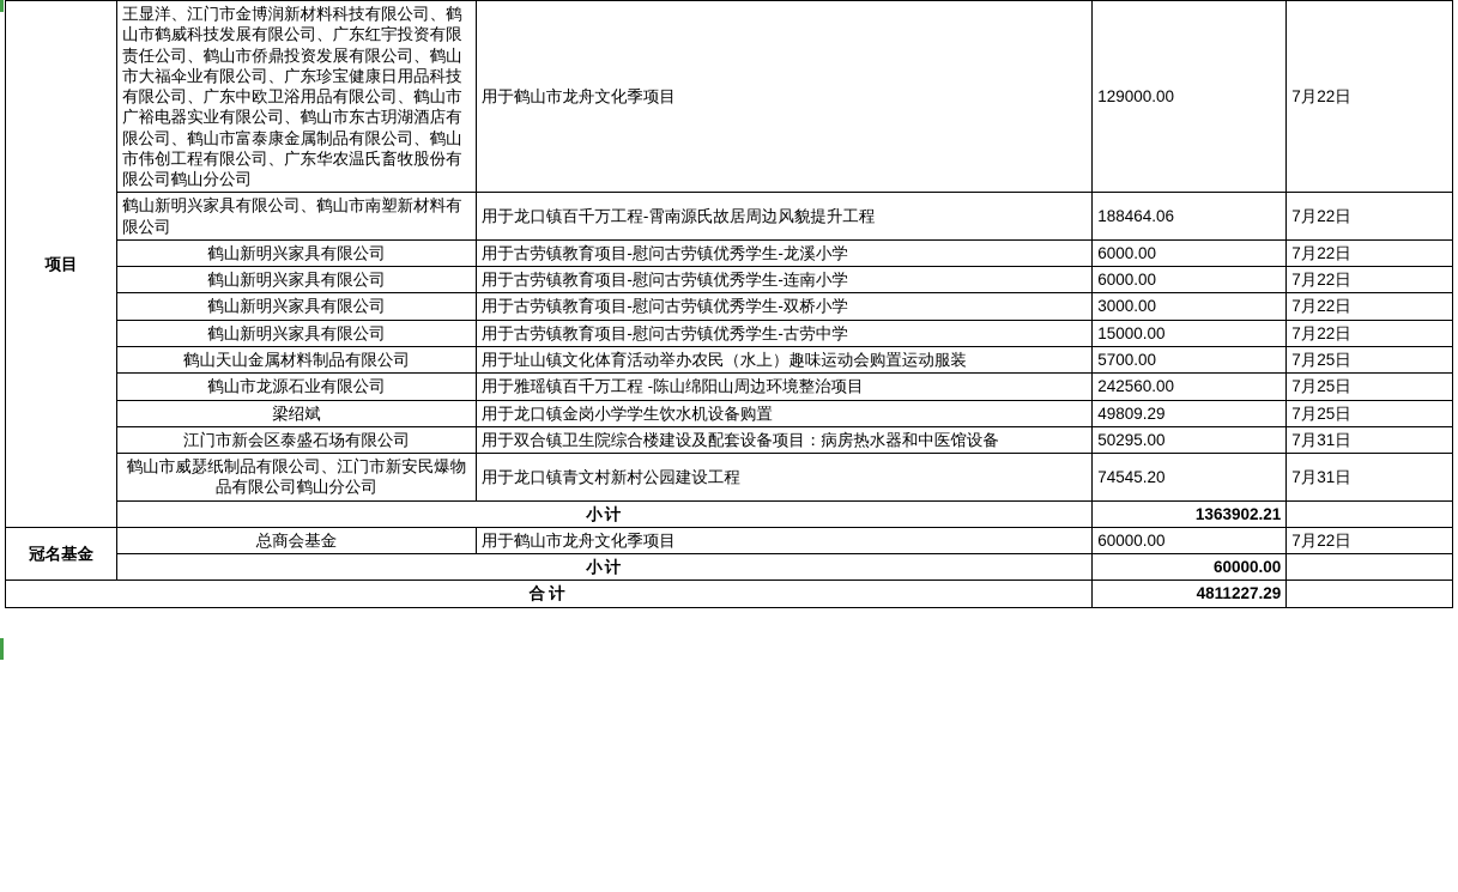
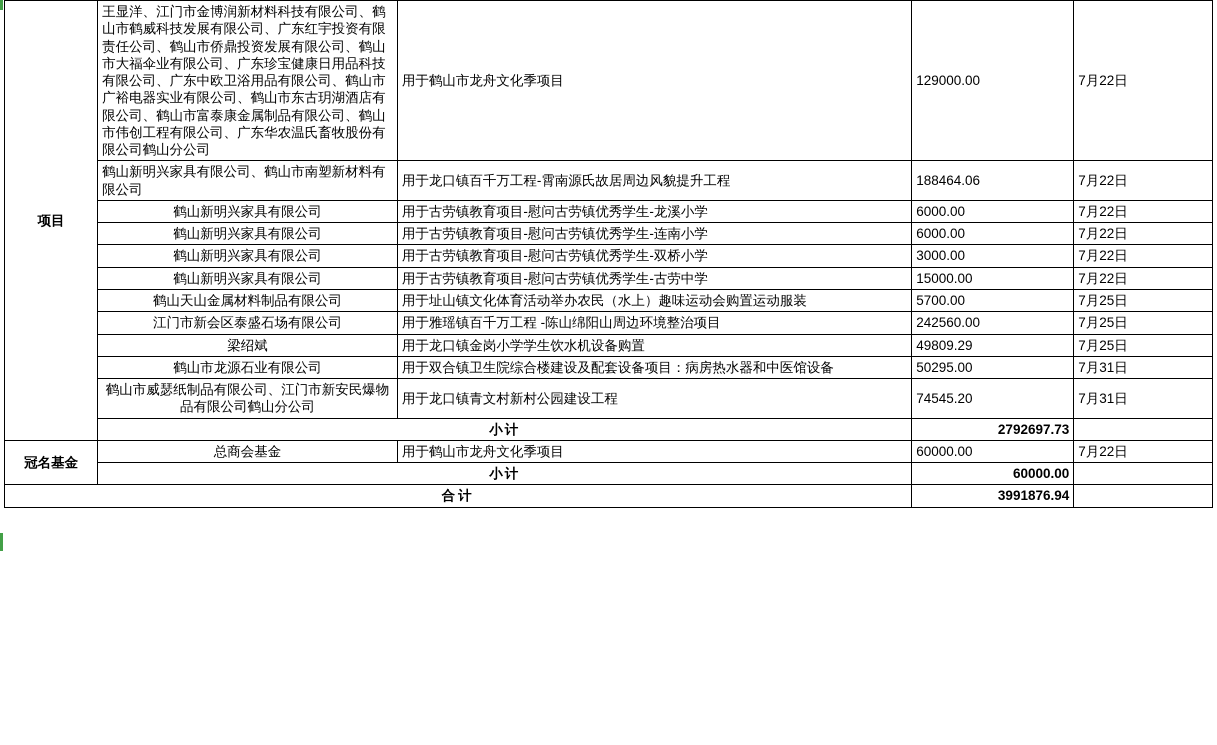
  项目	王显洋、江门市金博润新材料科技有限公司、鹤山市鹤威科技发展有限公司、广东红宇投资有限责任公司、鹤山市侨鼎投资发展有限公司、鹤山市大福伞业有限公司、广东珍宝健康日用品科技有限公司、广东中欧卫浴用品有限公司、鹤山市广裕电器实业有限公司、鹤山市东古玥湖酒店有限公司、鹤山市富泰康金属制品有限公司、鹤山市伟创工程有限公司、广东华农温氏畜牧股份有限公司鹤山分公司	用于鹤山市龙舟文化季项目	129000.00	7月22日
  鹤山新明兴家具有限公司、鹤山市南塑新材料有限公司	用于龙口镇百千万工程-霄南源氏故居周边风貌提升工程	188464.06	7月22日
  鹤山新明兴家具有限公司	用于古劳镇教育项目-慰问古劳镇优秀学生-龙溪小学	6000.00	7月22日
  鹤山新明兴家具有限公司	用于古劳镇教育项目-慰问古劳镇优秀学生-连南小学	6000.00	7月22日
  鹤山新明兴家具有限公司	用于古劳镇教育项目-慰问古劳镇优秀学生-双桥小学	3000.00	7月22日
  鹤山新明兴家具有限公司	用于古劳镇教育项目-慰问古劳镇优秀学生-古劳中学	15000.00	7月22日
  鹤山天山金属材料制品有限公司	用于址山镇文化体育活动举办农民（水上）趣味运动会购置运动服装	5700.00	7月25日
- 鹤山市龙源石业有限公司	用于雅瑶镇百千万工程 -陈山绵阳山周边环境整治项目	242560.00	7月25日
+ 江门市新会区泰盛石场有限公司	用于雅瑶镇百千万工程 -陈山绵阳山周边环境整治项目	242560.00	7月25日
  梁绍斌	用于龙口镇金岗小学学生饮水机设备购置	49809.29	7月25日
- 江门市新会区泰盛石场有限公司	用于双合镇卫生院综合楼建设及配套设备项目：病房热水器和中医馆设备	50295.00	7月31日
+ 鹤山市龙源石业有限公司	用于双合镇卫生院综合楼建设及配套设备项目：病房热水器和中医馆设备	50295.00	7月31日
  鹤山市威瑟纸制品有限公司、江门市新安民爆物品有限公司鹤山分公司	用于龙口镇青文村新村公园建设工程	74545.20	7月31日
- 小计	1363902.21
+ 小计	2792697.73
  冠名基金	总商会基金	用于鹤山市龙舟文化季项目	60000.00	7月22日
  小计	60000.00
- 合计	4811227.29
+ 合计	3991876.94
